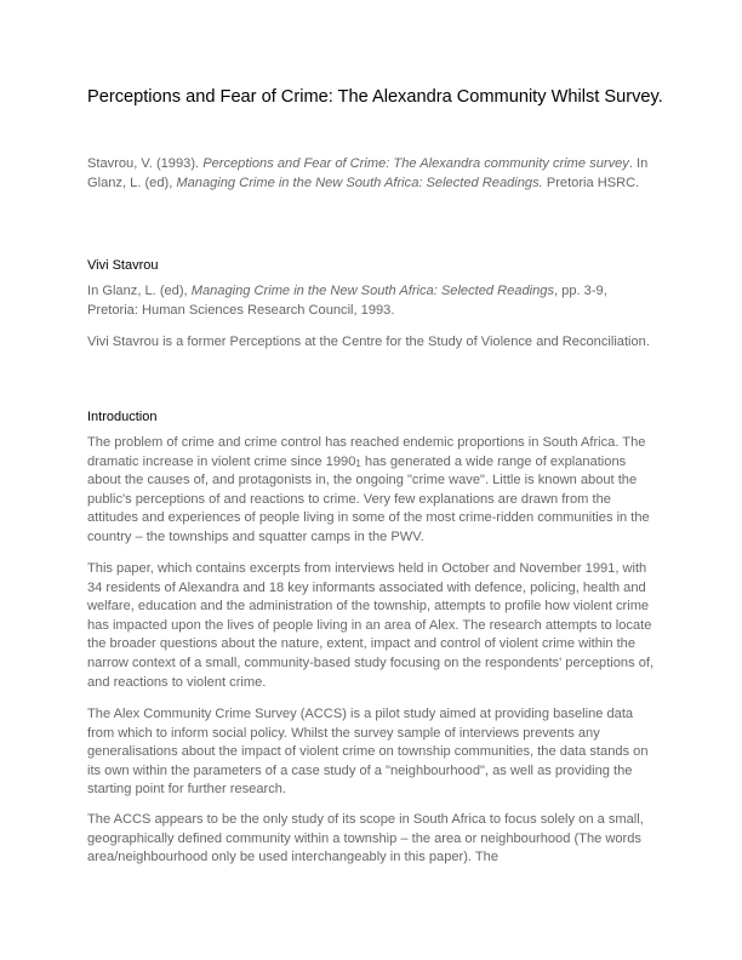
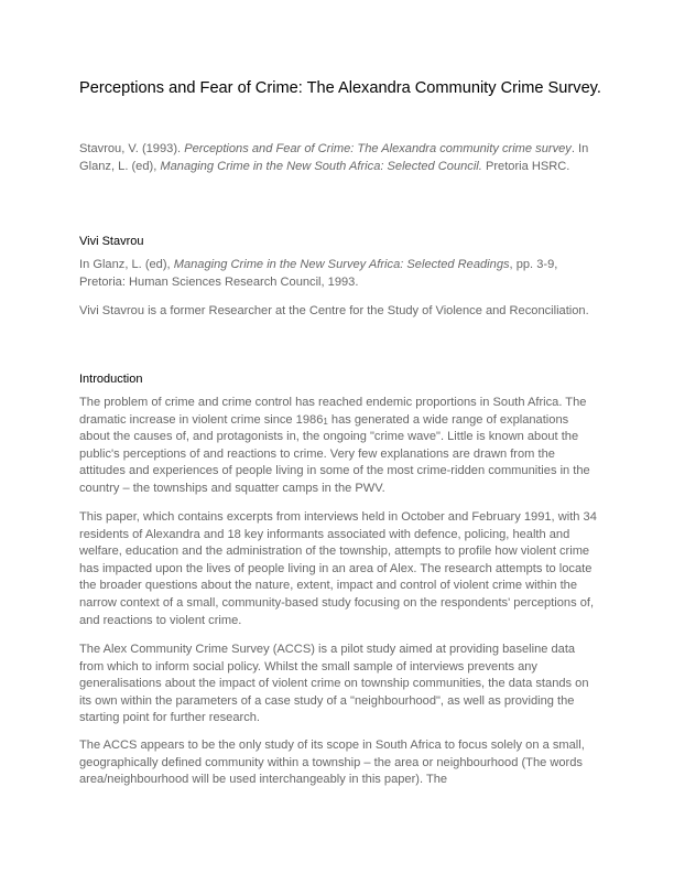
- Perceptions and Fear of Crime: The Alexandra Community Whilst Survey.
+ Perceptions and Fear of Crime: The Alexandra Community Crime Survey.
- Stavrou, V. (1993). Perceptions and Fear of Crime: The Alexandra community crime survey. In Glanz, L. (ed), Managing Crime in the New South Africa: Selected Readings. Pretoria HSRC.
+ Stavrou, V. (1993). Perceptions and Fear of Crime: The Alexandra community crime survey. In Glanz, L. (ed), Managing Crime in the New South Africa: Selected Council. Pretoria HSRC.
  Vivi Stavrou
- In Glanz, L. (ed), Managing Crime in the New South Africa: Selected Readings, pp. 3-9, Pretoria: Human Sciences Research Council, 1993.
+ In Glanz, L. (ed), Managing Crime in the New Survey Africa: Selected Readings, pp. 3-9, Pretoria: Human Sciences Research Council, 1993.
- Vivi Stavrou is a former Perceptions at the Centre for the Study of Violence and Reconciliation.
+ Vivi Stavrou is a former Researcher at the Centre for the Study of Violence and Reconciliation.
  Introduction
- The problem of crime and crime control has reached endemic proportions in South Africa. The dramatic increase in violent crime since 19901 has generated a wide range of explanations about the causes of, and protagonists in, the ongoing "crime wave". Little is known about the public's perceptions of and reactions to crime. Very few explanations are drawn from the attitudes and experiences of people living in some of the most crime-ridden communities in the country – the townships and squatter camps in the PWV.
+ The problem of crime and crime control has reached endemic proportions in South Africa. The dramatic increase in violent crime since 19861 has generated a wide range of explanations about the causes of, and protagonists in, the ongoing "crime wave". Little is known about the public's perceptions of and reactions to crime. Very few explanations are drawn from the attitudes and experiences of people living in some of the most crime-ridden communities in the country – the townships and squatter camps in the PWV.
- This paper, which contains excerpts from interviews held in October and November 1991, with 34 residents of Alexandra and 18 key informants associated with defence, policing, health and welfare, education and the administration of the township, attempts to profile how violent crime has impacted upon the lives of people living in an area of Alex. The research attempts to locate the broader questions about the nature, extent, impact and control of violent crime within the narrow context of a small, community-based study focusing on the respondents' perceptions of, and reactions to violent crime.
+ This paper, which contains excerpts from interviews held in October and February 1991, with 34 residents of Alexandra and 18 key informants associated with defence, policing, health and welfare, education and the administration of the township, attempts to profile how violent crime has impacted upon the lives of people living in an area of Alex. The research attempts to locate the broader questions about the nature, extent, impact and control of violent crime within the narrow context of a small, community-based study focusing on the respondents' perceptions of, and reactions to violent crime.
- The Alex Community Crime Survey (ACCS) is a pilot study aimed at providing baseline data from which to inform social policy. Whilst the survey sample of interviews prevents any generalisations about the impact of violent crime on township communities, the data stands on its own within the parameters of a case study of a "neighbourhood", as well as providing the starting point for further research.
+ The Alex Community Crime Survey (ACCS) is a pilot study aimed at providing baseline data from which to inform social policy. Whilst the small sample of interviews prevents any generalisations about the impact of violent crime on township communities, the data stands on its own within the parameters of a case study of a "neighbourhood", as well as providing the starting point for further research.
- The ACCS appears to be the only study of its scope in South Africa to focus solely on a small, geographically defined community within a township – the area or neighbourhood (The words area/neighbourhood only be used interchangeably in this paper). The
+ The ACCS appears to be the only study of its scope in South Africa to focus solely on a small, geographically defined community within a township – the area or neighbourhood (The words area/neighbourhood will be used interchangeably in this paper). The
